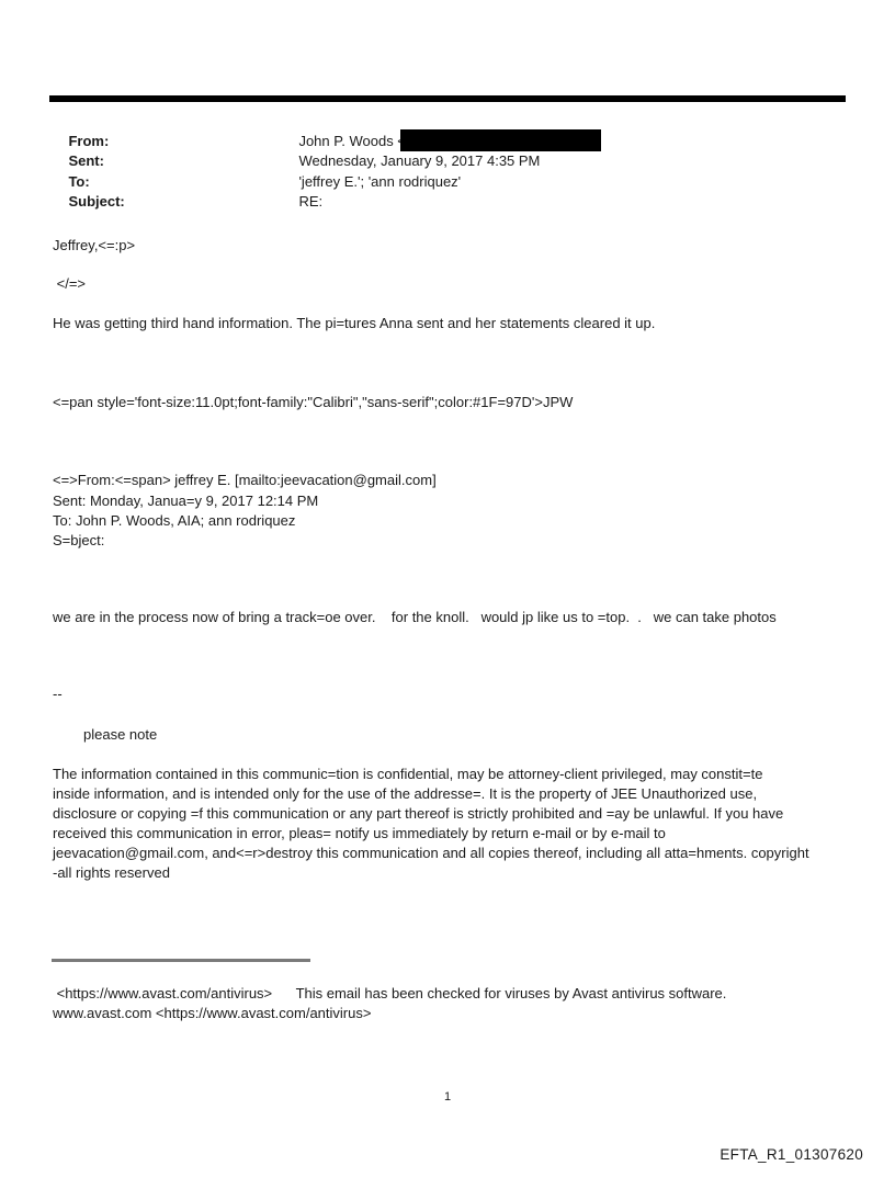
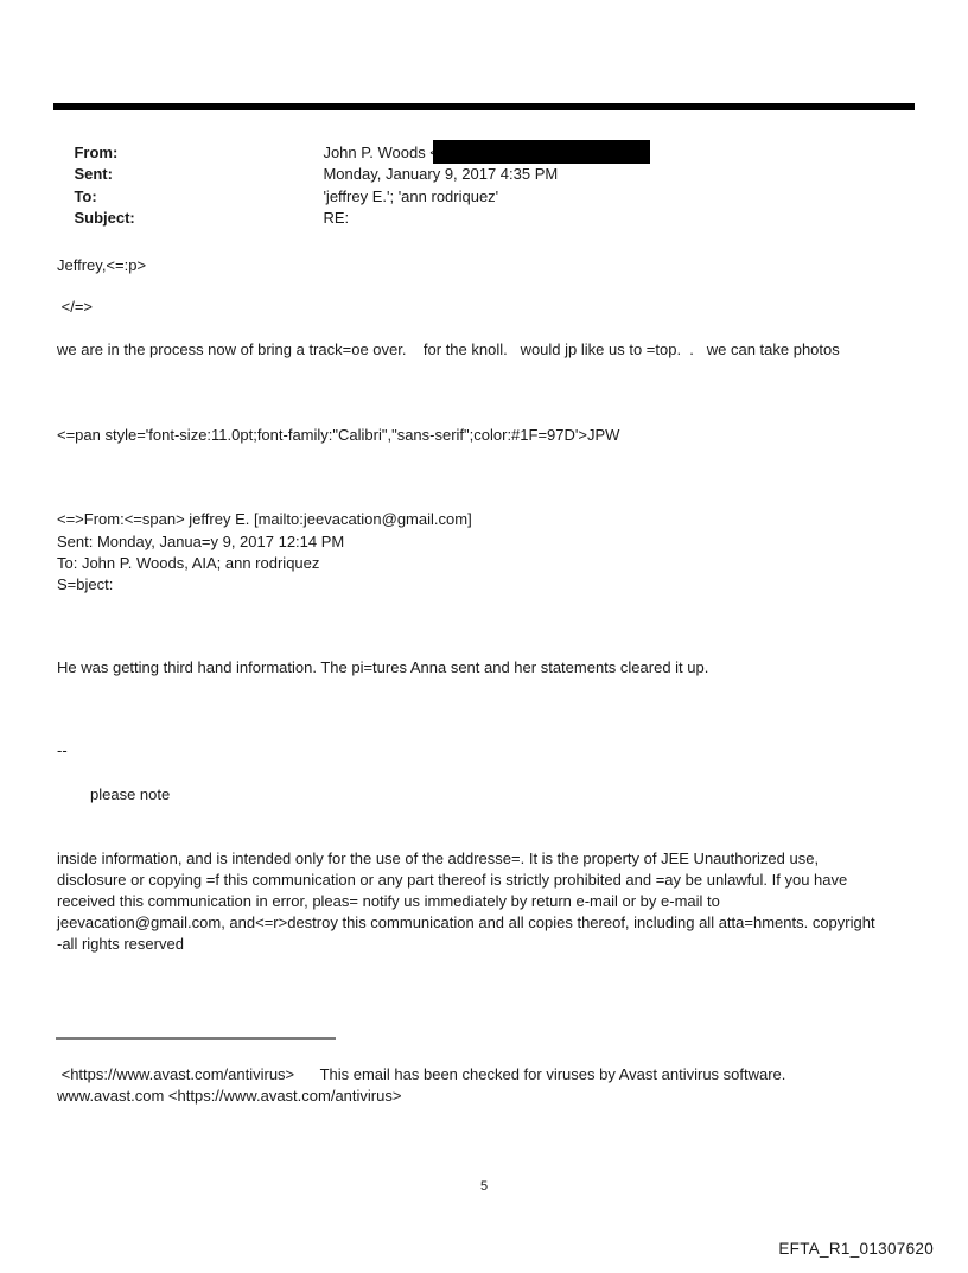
  From: John P. Woods
- Sent: Wednesday, January 9, 2017 4:35 PM
+ Sent: Monday, January 9, 2017 4:35 PM
  To: 'jeffrey E.'; 'ann rodriquez'
  Subject: RE:
  Jeffrey,<=:p>
  </=>
- He was getting third hand information. The pi=tures Anna sent and her statements cleared it up.
+ we are in the process now of bring a track=oe over. for the knoll. would jp like us to =top. . we can take photos
  <=pan style='font-size:11.0pt;font-family:"Calibri","sans-serif";color:#1F=97D'>JPW
  <=>From:<=span> jeffrey E. [mailto:jeevacation@gmail.com]
  Sent: Monday, Janua=y 9, 2017 12:14 PM
  To: John P. Woods, AIA; ann rodriquez
  S=bject:
- we are in the process now of bring a track=oe over. for the knoll. would jp like us to =top. . we can take photos
+ He was getting third hand information. The pi=tures Anna sent and her statements cleared it up.
  --
  please note
- The information contained in this communic=tion is confidential, may be attorney-client privileged, may constit=te
  inside information, and is intended only for the use of the addresse=. It is the property of JEE Unauthorized use,
  disclosure or copying =f this communication or any part thereof is strictly prohibited and =ay be unlawful. If you have
  received this communication in error, pleas= notify us immediately by return e-mail or by e-mail to
  jeevacation@gmail.com, and<=r>destroy this communication and all copies thereof, including all atta=hments. copyright
  -all rights reserved
  <https://www.avast.com/antivirus> This email has been checked for viruses by Avast antivirus software.
  www.avast.com <https://www.avast.com/antivirus>
- 1
+ 5
  EFTA_R1_01307620
